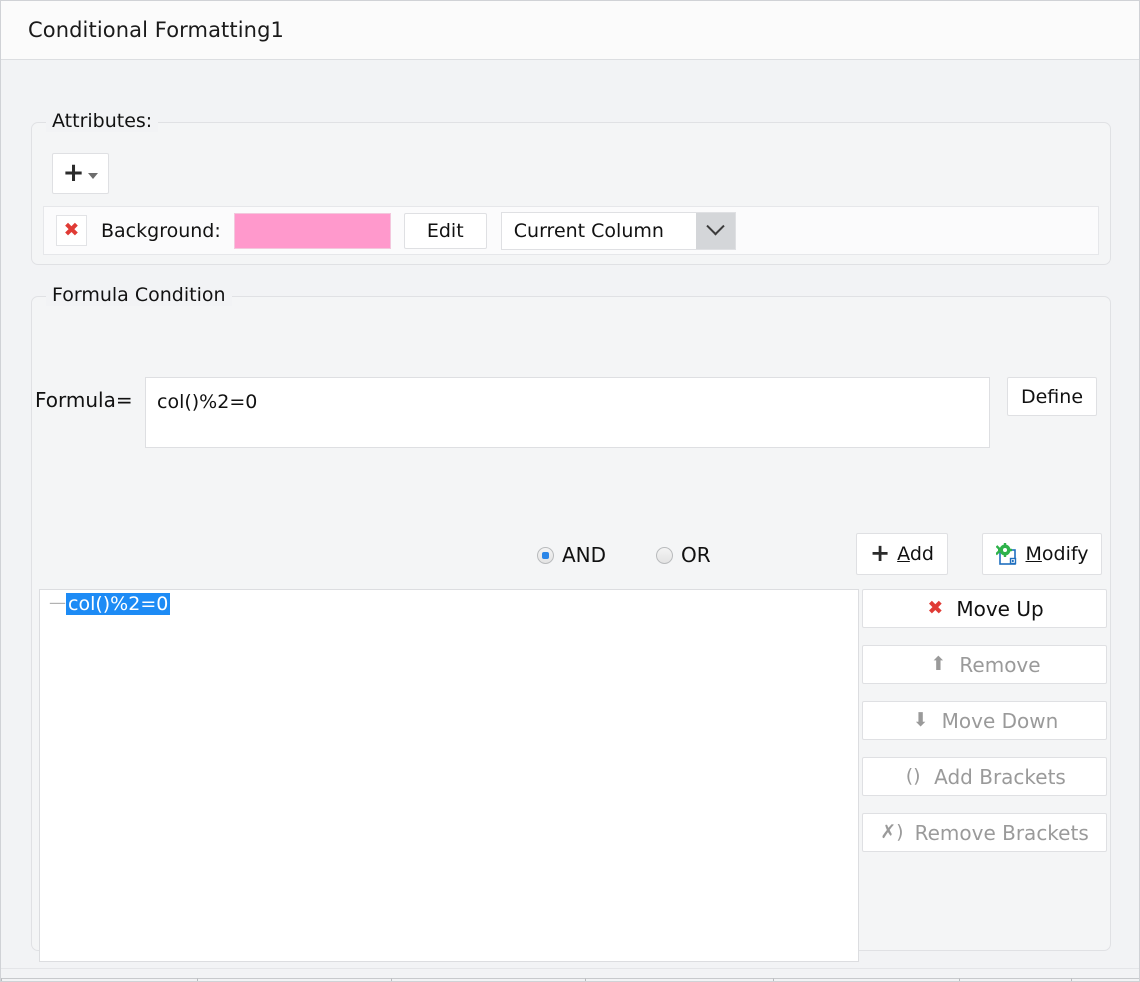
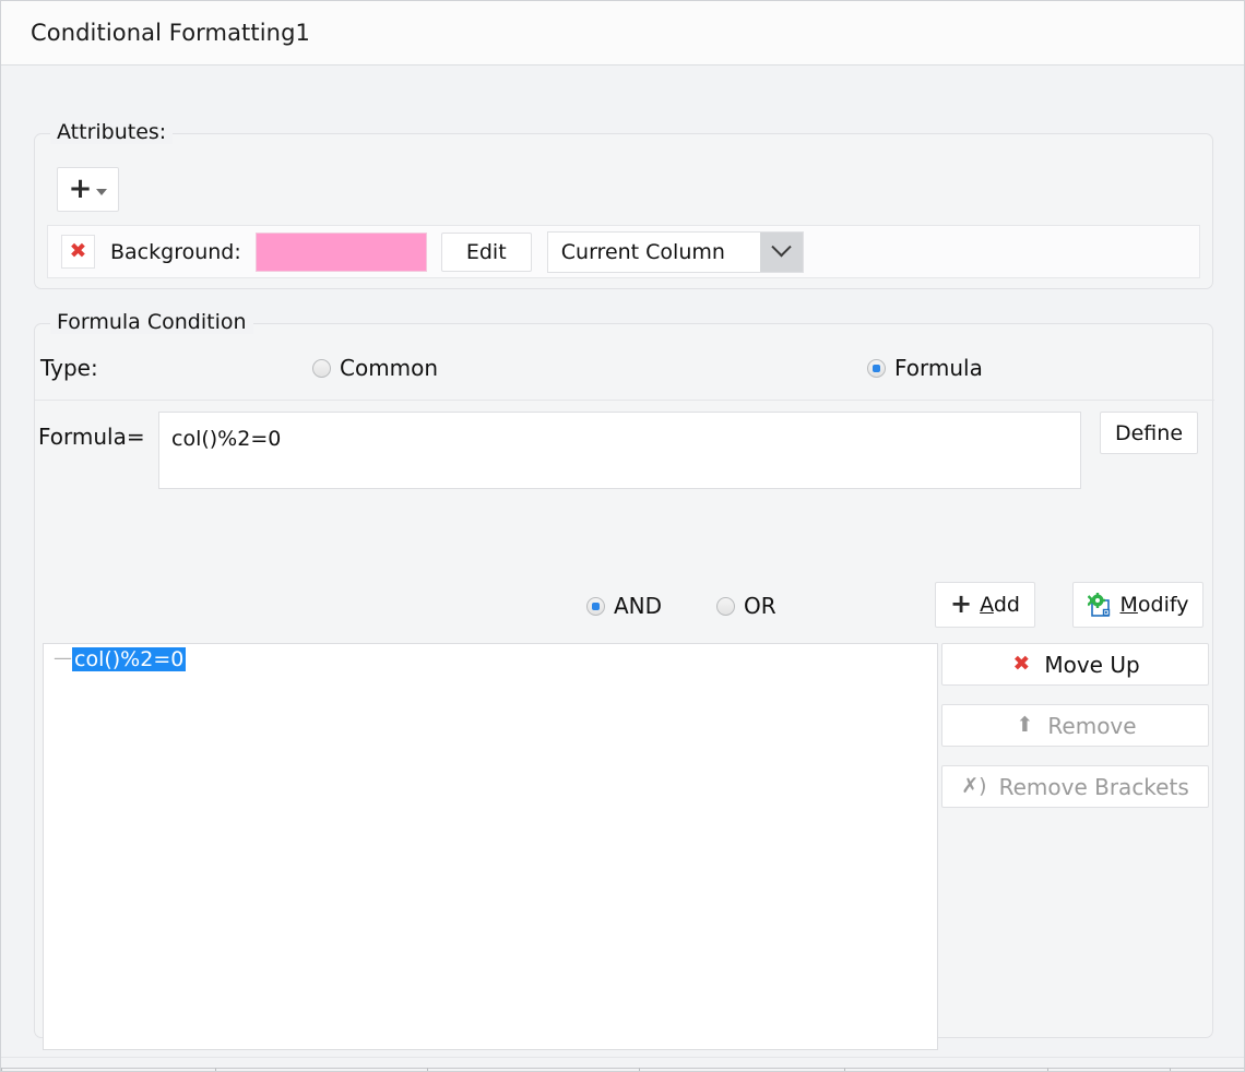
  Conditional Formatting1
  Attributes:
  +
  ✖
  Background:
  Edit
  Current Column
  Formula Condition
+ Type:
+ Common
+ Formula
  Formula=
  col()%2=0
  Define
  AND
  OR
  +
  Add
  Modify
  —
  col()%2=0
  ✖
  Move Up
  ⬆
  Remove
- ⬇
- Move Down
- ()
- Add Brackets
  ✗)
  Remove Brackets
